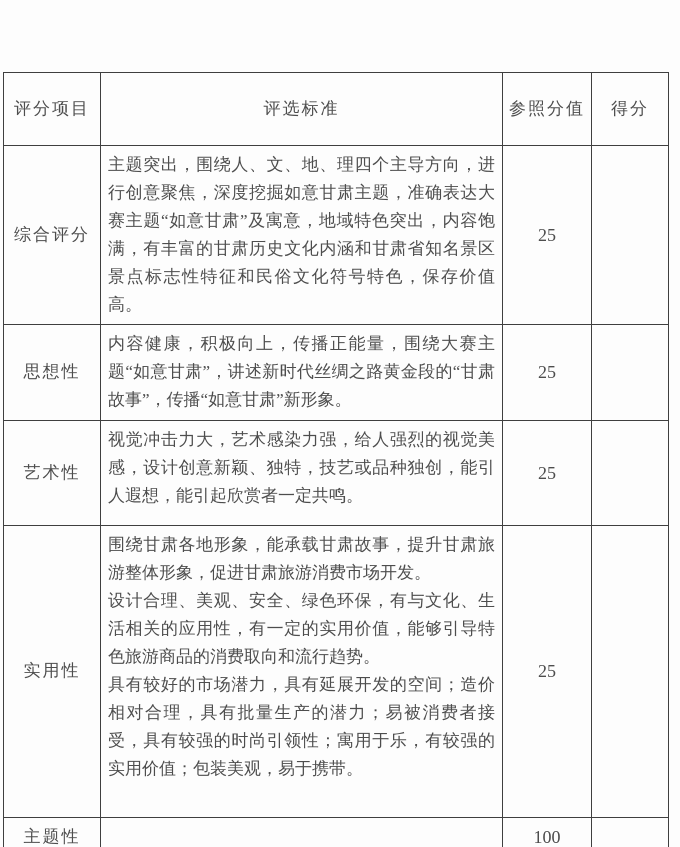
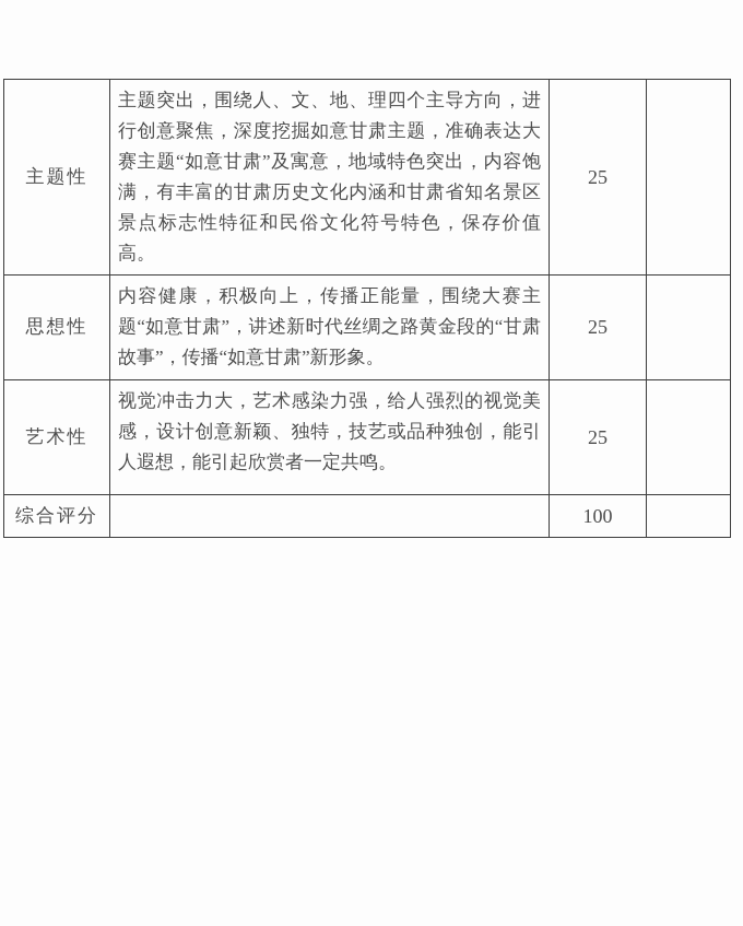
- 评分项目	评选标准	参照分值	得分
- 综合评分	主题突出，围绕人、文、地、理四个主导方向，进行创意聚焦，深度挖掘如意甘肃主题，准确表达大赛主题“如意甘肃”及寓意，地域特色突出，内容饱满，有丰富的甘肃历史文化内涵和甘肃省知名景区景点标志性特征和民俗文化符号特色，保存价值高。	25
+ 主题性	主题突出，围绕人、文、地、理四个主导方向，进行创意聚焦，深度挖掘如意甘肃主题，准确表达大赛主题“如意甘肃”及寓意，地域特色突出，内容饱满，有丰富的甘肃历史文化内涵和甘肃省知名景区景点标志性特征和民俗文化符号特色，保存价值高。	25
  思想性	内容健康，积极向上，传播正能量，围绕大赛主题“如意甘肃”，讲述新时代丝绸之路黄金段的“甘肃故事”，传播“如意甘肃”新形象。	25
  艺术性	视觉冲击力大，艺术感染力强，给人强烈的视觉美感，设计创意新颖、独特，技艺或品种独创，能引人遐想，能引起欣赏者一定共鸣。	25
- 实用性	围绕甘肃各地形象，能承载甘肃故事，提升甘肃旅游整体形象，促进甘肃旅游消费市场开发。 设计合理、美观、安全、绿色环保，有与文化、生活相关的应用性，有一定的实用价值，能够引导特色旅游商品的消费取向和流行趋势。 具有较好的市场潜力，具有延展开发的空间；造价相对合理，具有批量生产的潜力；易被消费者接受，具有较强的时尚引领性；寓用于乐，有较强的实用价值；包装美观，易于携带。	25
- 主题性		100
+ 综合评分		100
